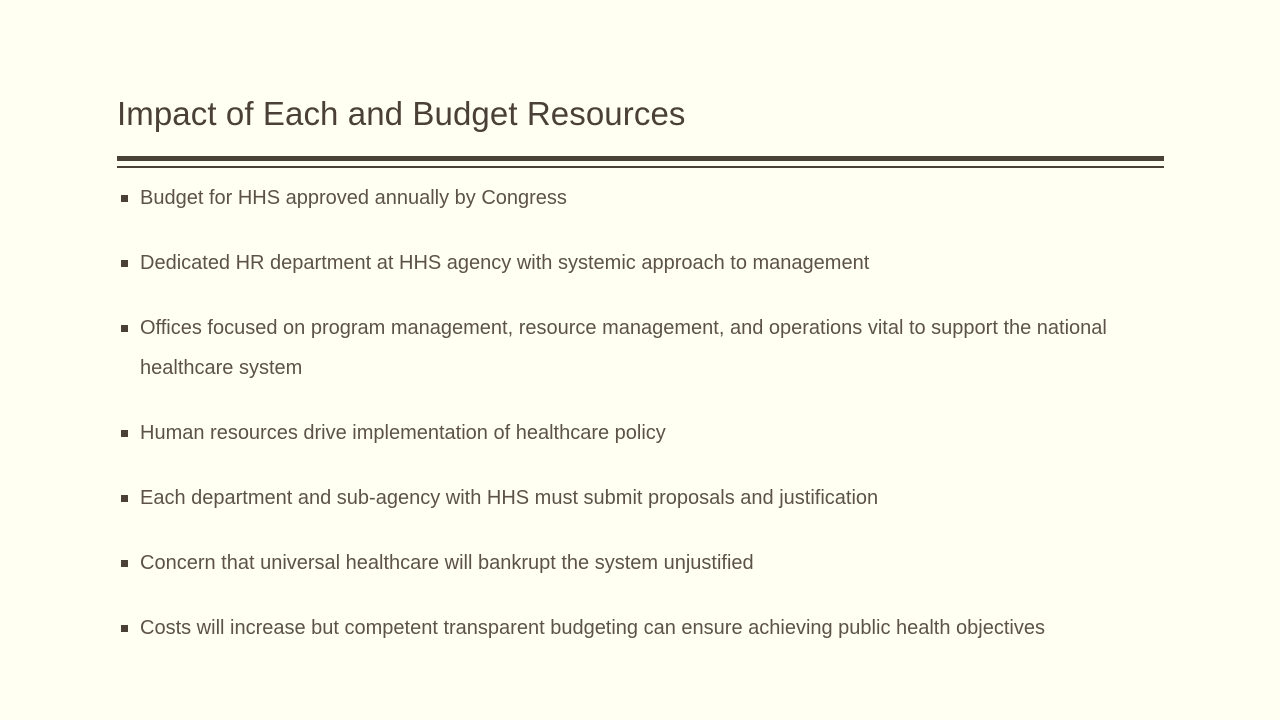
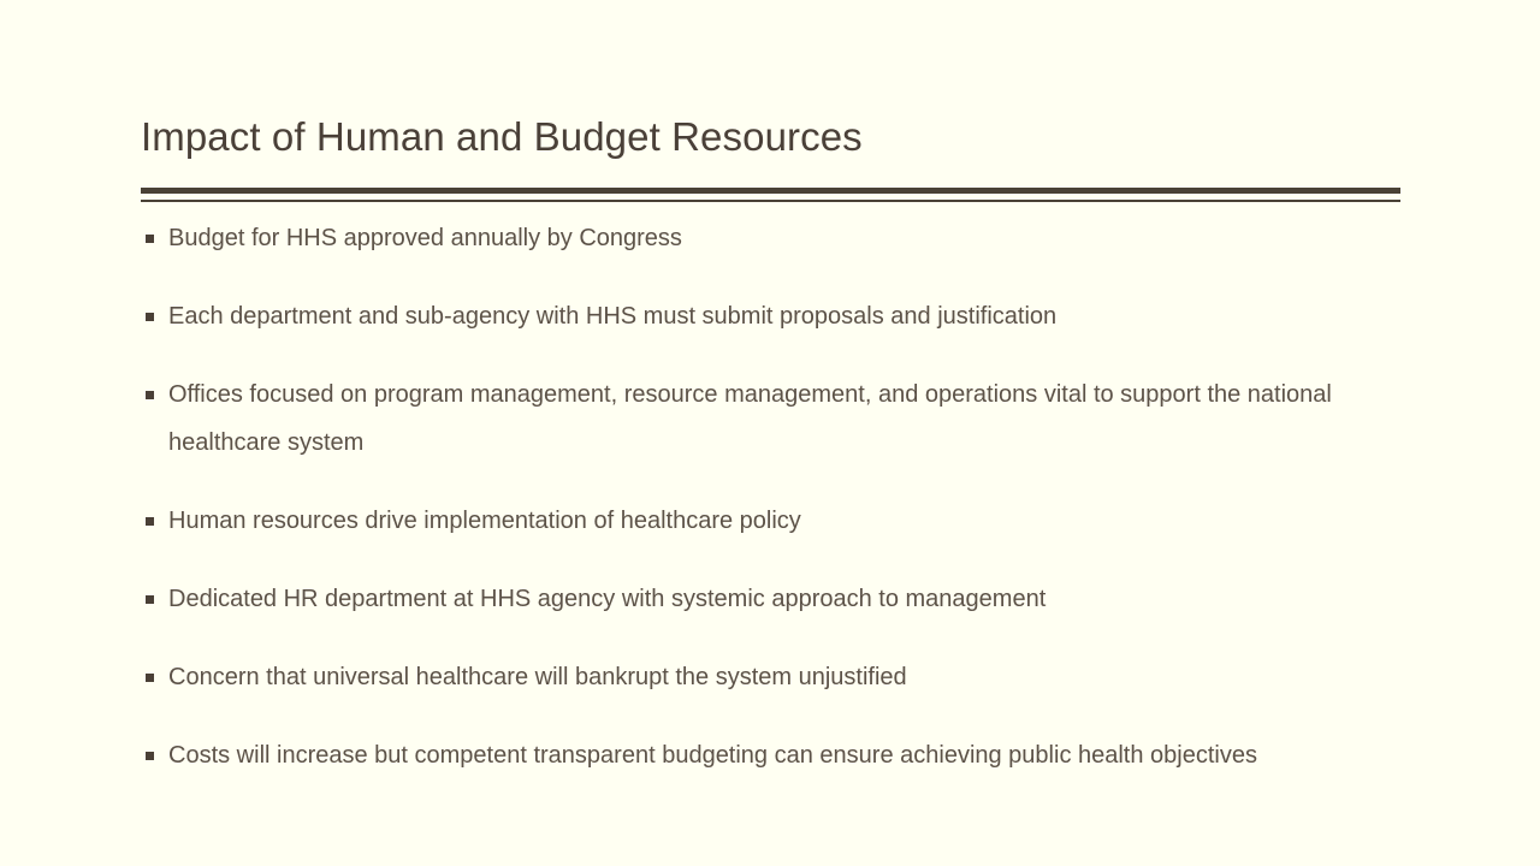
- Impact of Each and Budget Resources
+ Impact of Human and Budget Resources
  Budget for HHS approved annually by Congress
- Dedicated HR department at HHS agency with systemic approach to management
+ Each department and sub-agency with HHS must submit proposals and justification
  Offices focused on program management, resource management, and operations vital to support the national healthcare system
  Human resources drive implementation of healthcare policy
- Each department and sub-agency with HHS must submit proposals and justification
+ Dedicated HR department at HHS agency with systemic approach to management
  Concern that universal healthcare will bankrupt the system unjustified
  Costs will increase but competent transparent budgeting can ensure achieving public health objectives
